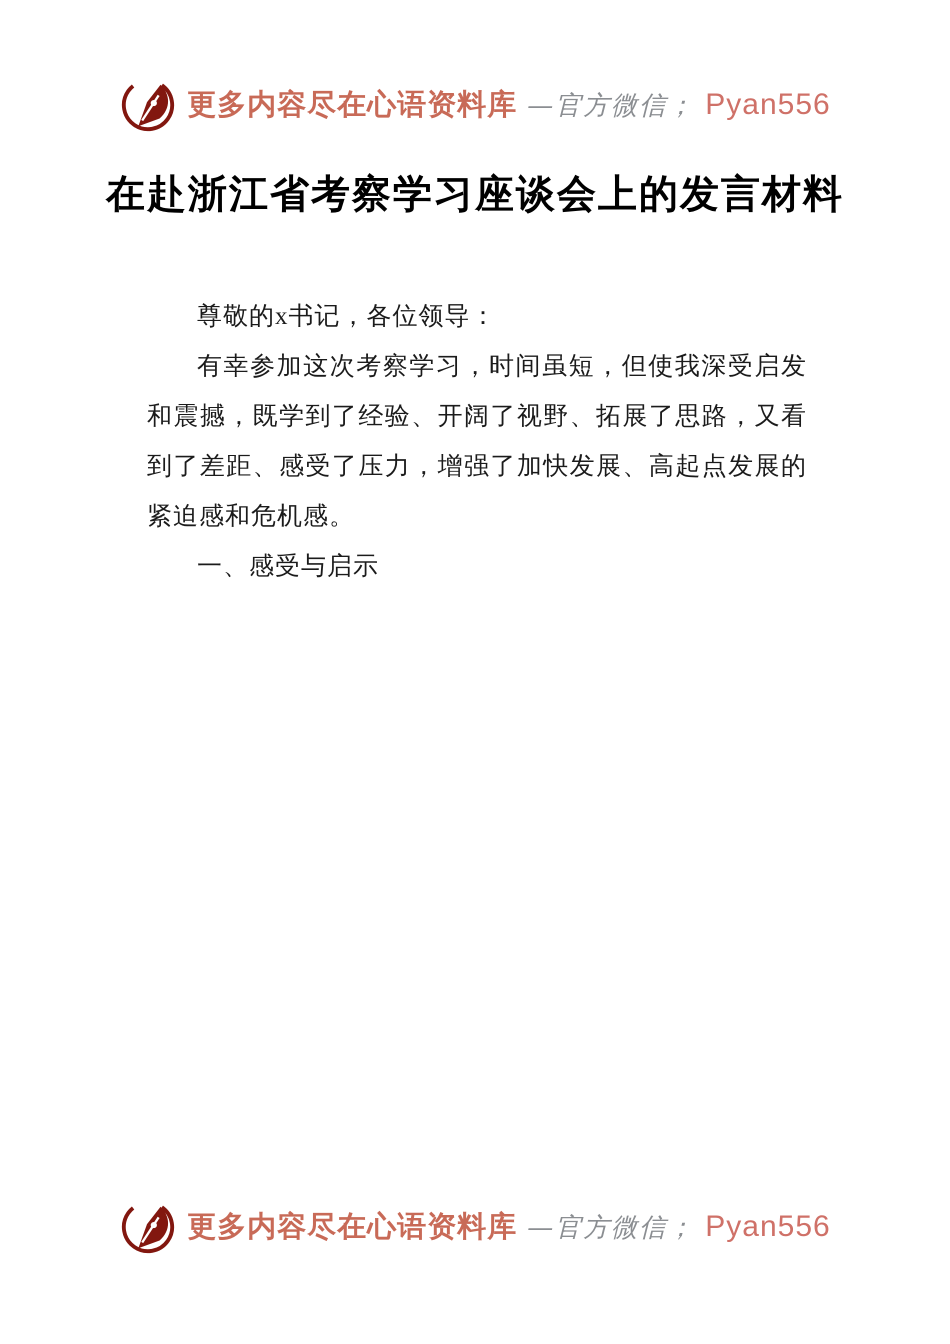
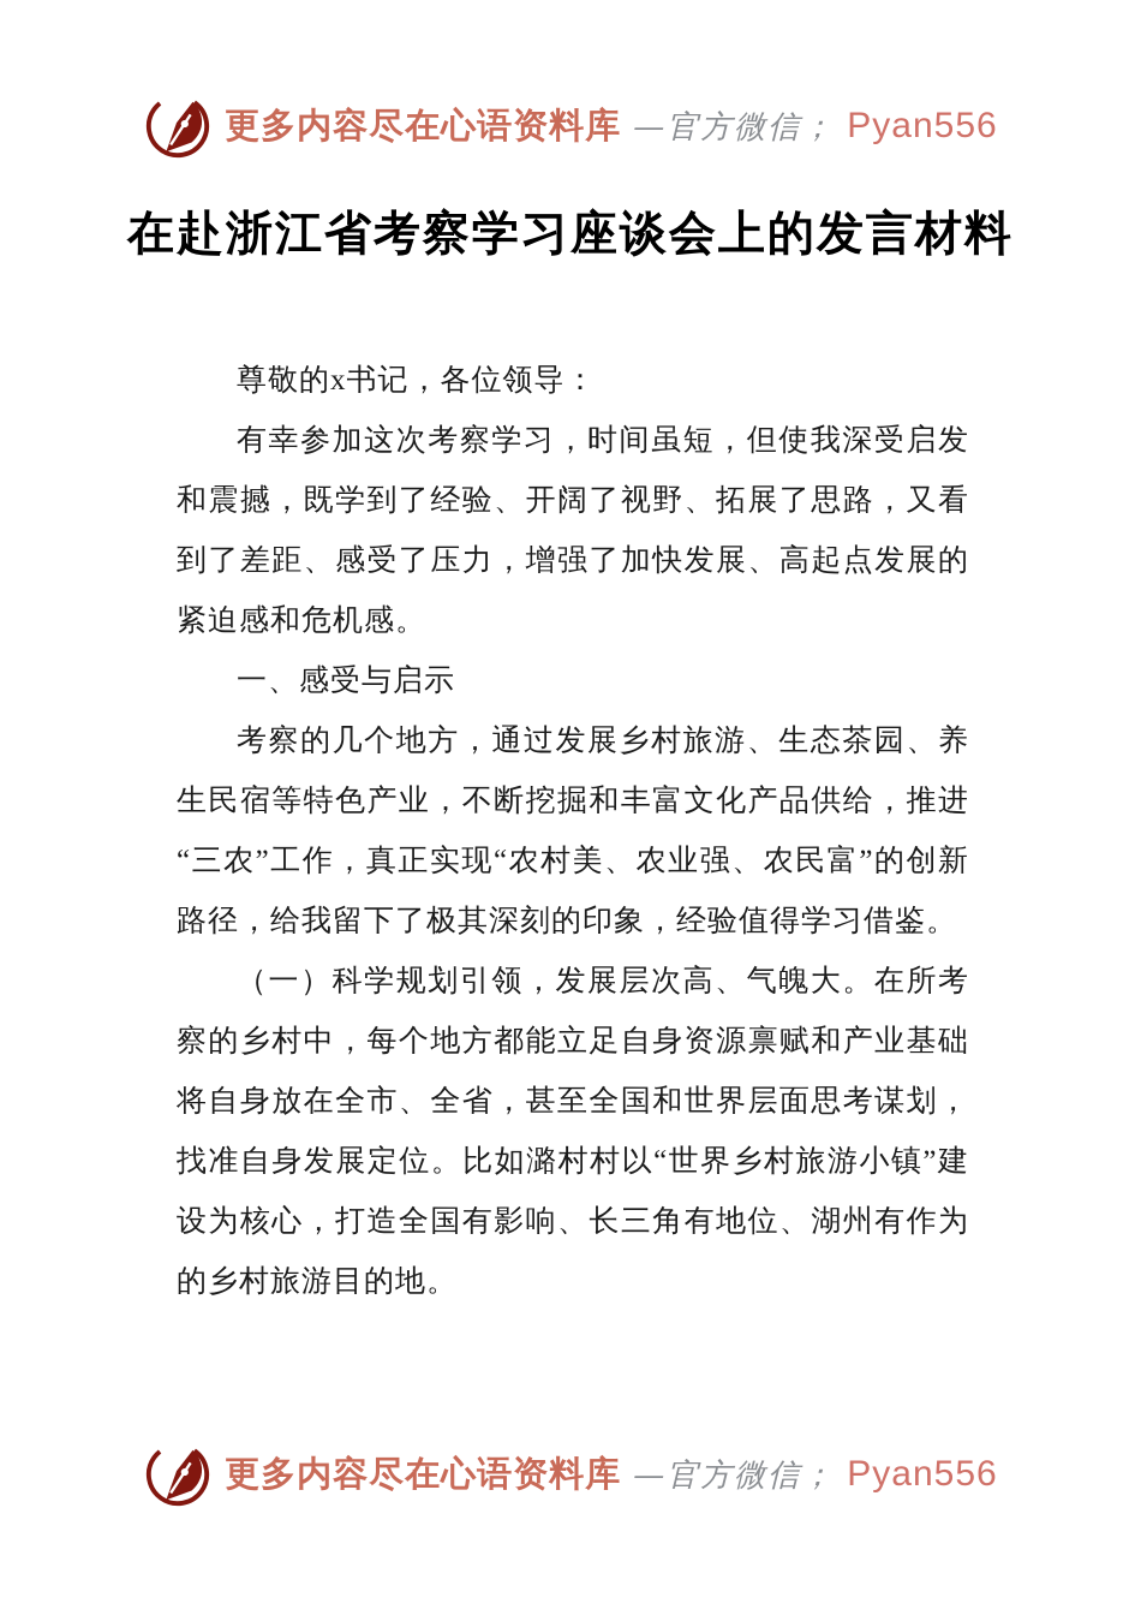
  更多内容尽在心语资料库
  —官方微信；
  Pyan556
  在赴浙江省考察学习座谈会上的发言材料
  尊敬的x书记，各位领导：
  有幸参加这次考察学习，时间虽短，但使我深受启发和震撼，既学到了经验、开阔了视野、拓展了思路，又看到了差距、感受了压力，增强了加快发展、高起点发展的紧迫感和危机感。
  一、感受与启示
+ 考察的几个地方，通过发展乡村旅游、生态茶园、养生民宿等特色产业，不断挖掘和丰富文化产品供给，推进“三农”工作，真正实现“农村美、农业强、农民富”的创新路径，给我留下了极其深刻的印象，经验值得学习借鉴。
+ （一）科学规划引领，发展层次高、气魄大。在所考察的乡村中，每个地方都能立足自身资源禀赋和产业基础将自身放在全市、全省，甚至全国和世界层面思考谋划，找准自身发展定位。比如潞村村以“世界乡村旅游小镇”建设为核心，打造全国有影响、长三角有地位、湖州有作为的乡村旅游目的地。
  更多内容尽在心语资料库
  —官方微信；
  Pyan556
